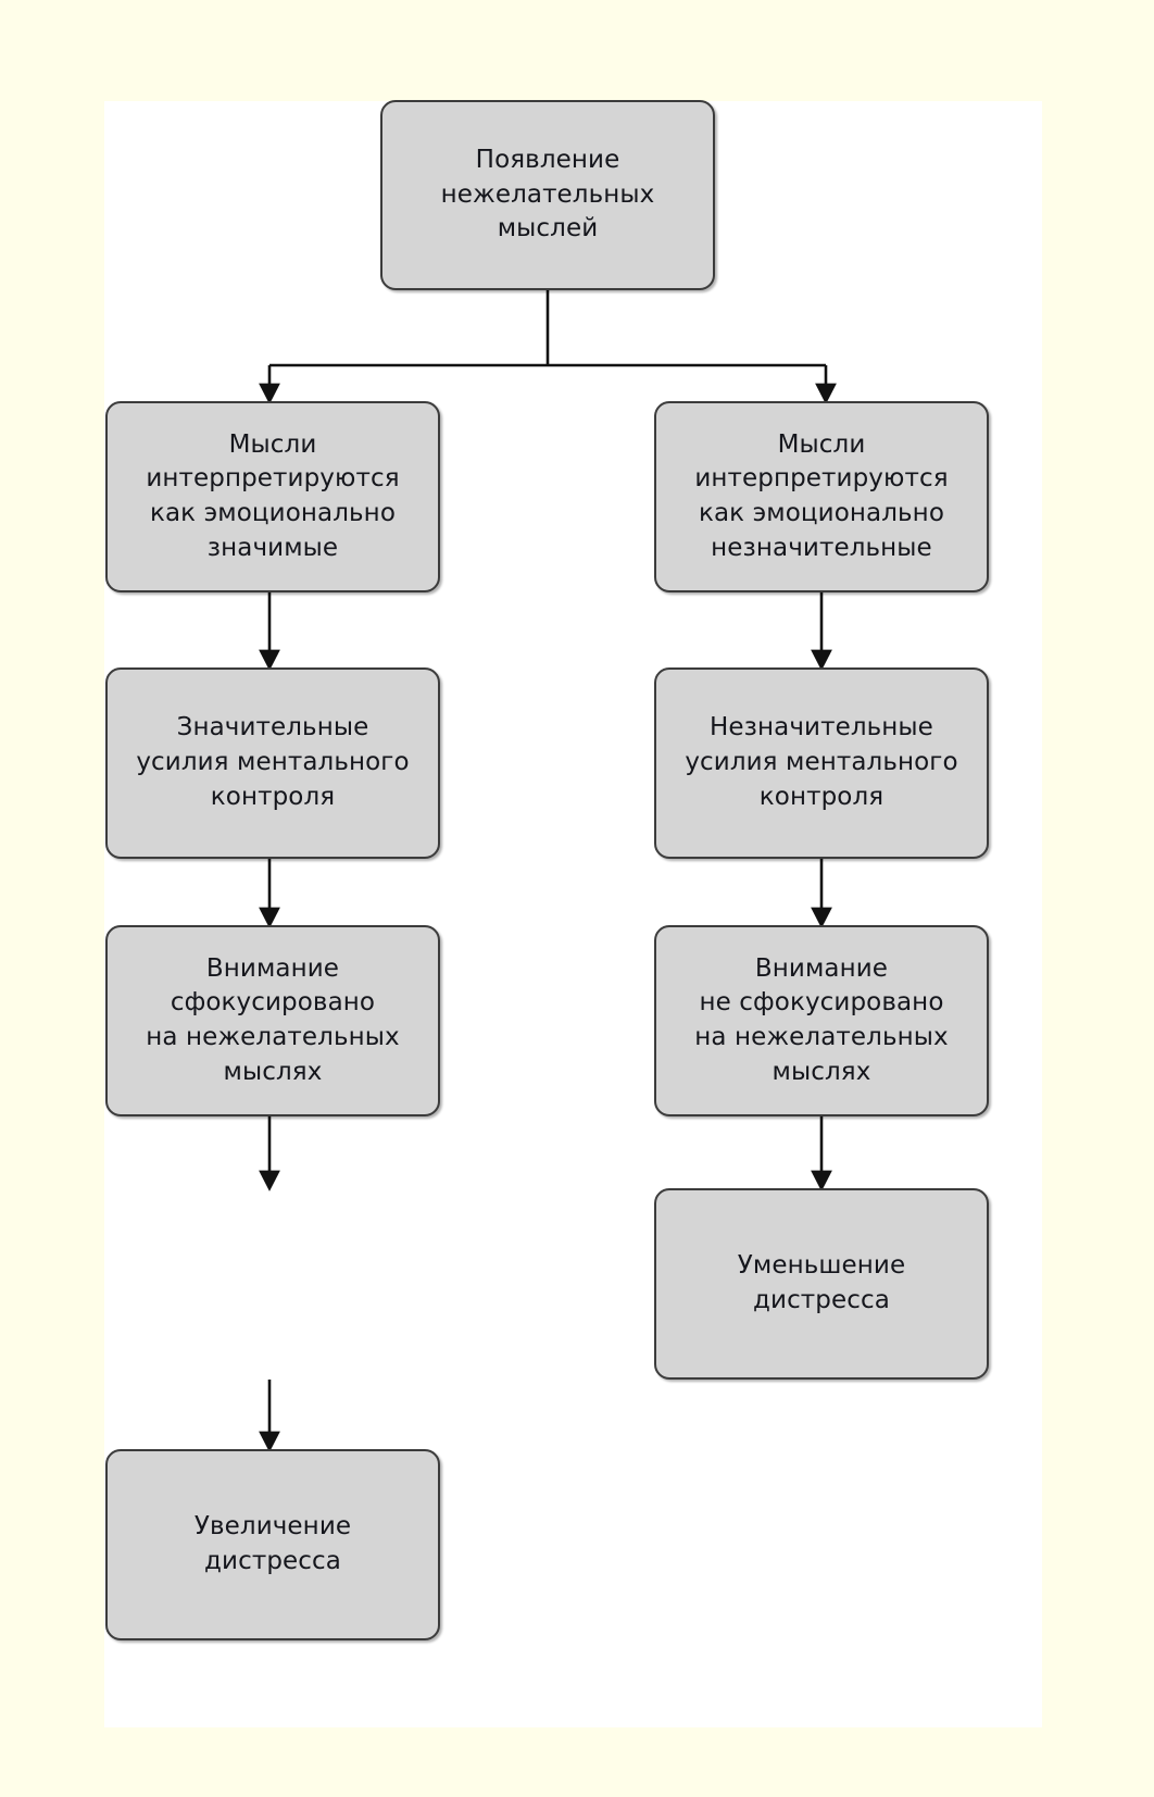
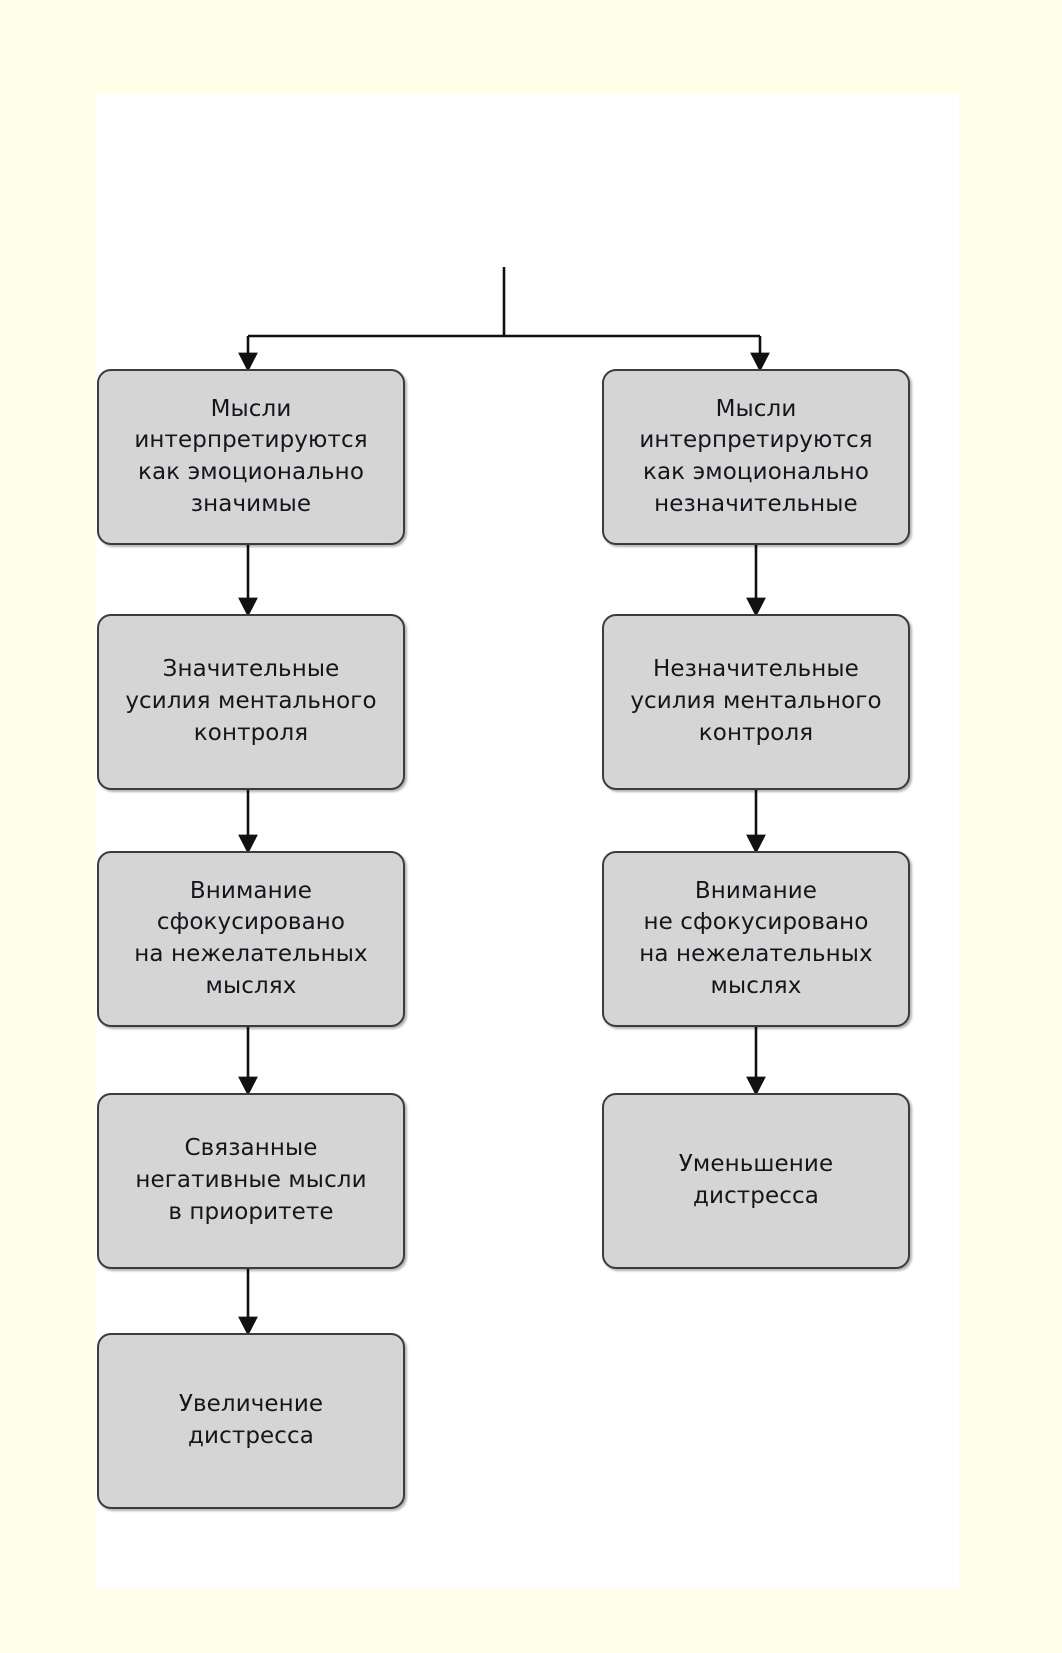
- Появление
- нежелательных
- мыслей
  Мысли
  интерпретируются
  как эмоционально
  значимые
  Значительные
  усилия ментального
  контроля
  Внимание
  сфокусировано
  на нежелательных
  мыслях
+ Связанные
+ негативные мысли
+ в приоритете
  Увеличение
  дистресса
  Мысли
  интерпретируются
  как эмоционально
  незначительные
  Незначительные
  усилия ментального
  контроля
  Внимание
  не сфокусировано
  на нежелательных
  мыслях
  Уменьшение
  дистресса
